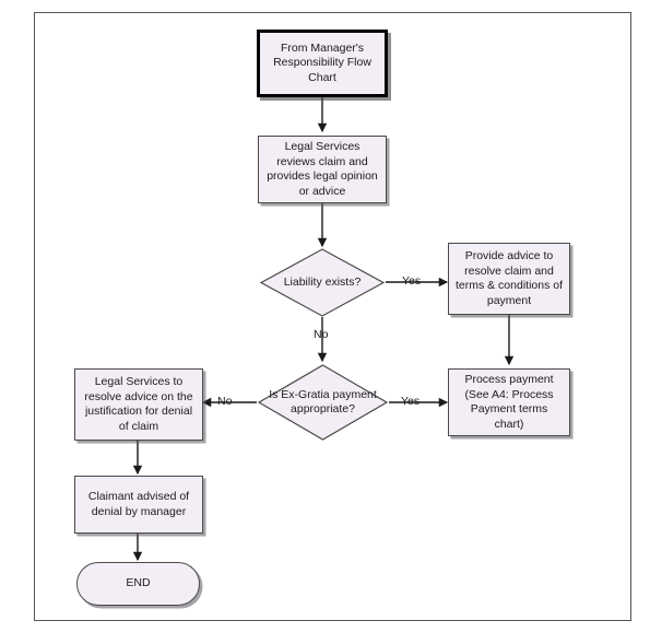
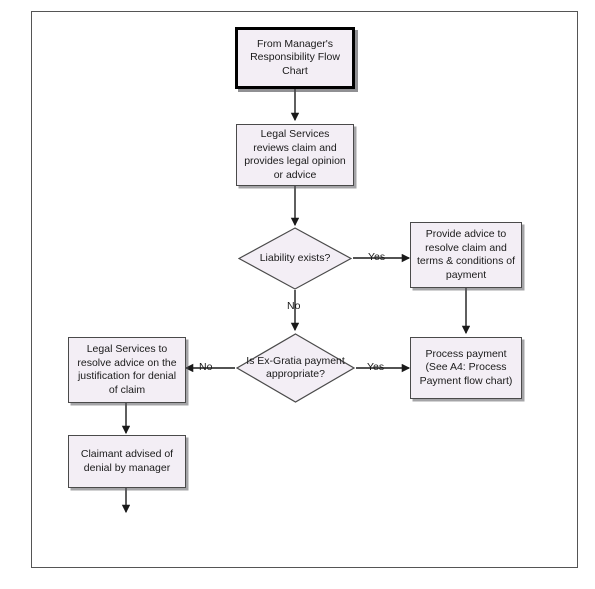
  From Manager's Responsibility Flow Chart
  Legal Services reviews claim and provides legal opinion or advice
  Liability exists?
  Provide advice to resolve claim and terms & conditions of payment
  Is Ex-Gratia payment appropriate?
- Process payment (See A4: Process Payment terms chart)
+ Process payment (See A4: Process Payment flow chart)
  Legal Services to resolve advice on the justification for denial of claim
  Claimant advised of denial by manager
- END
  Yes
  No
  Yes
  No
